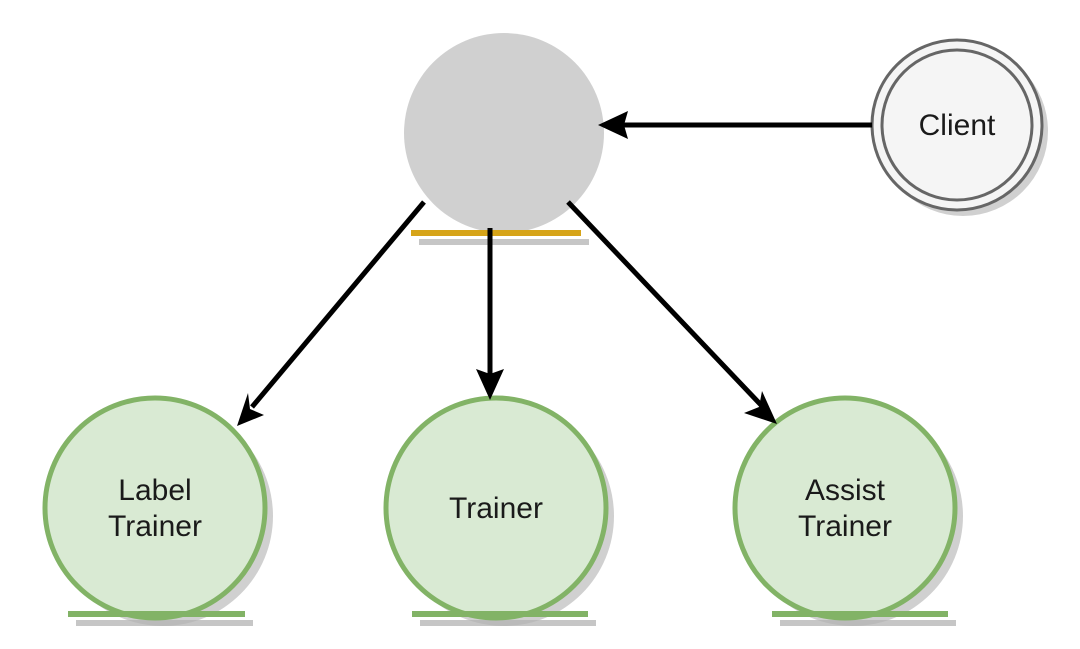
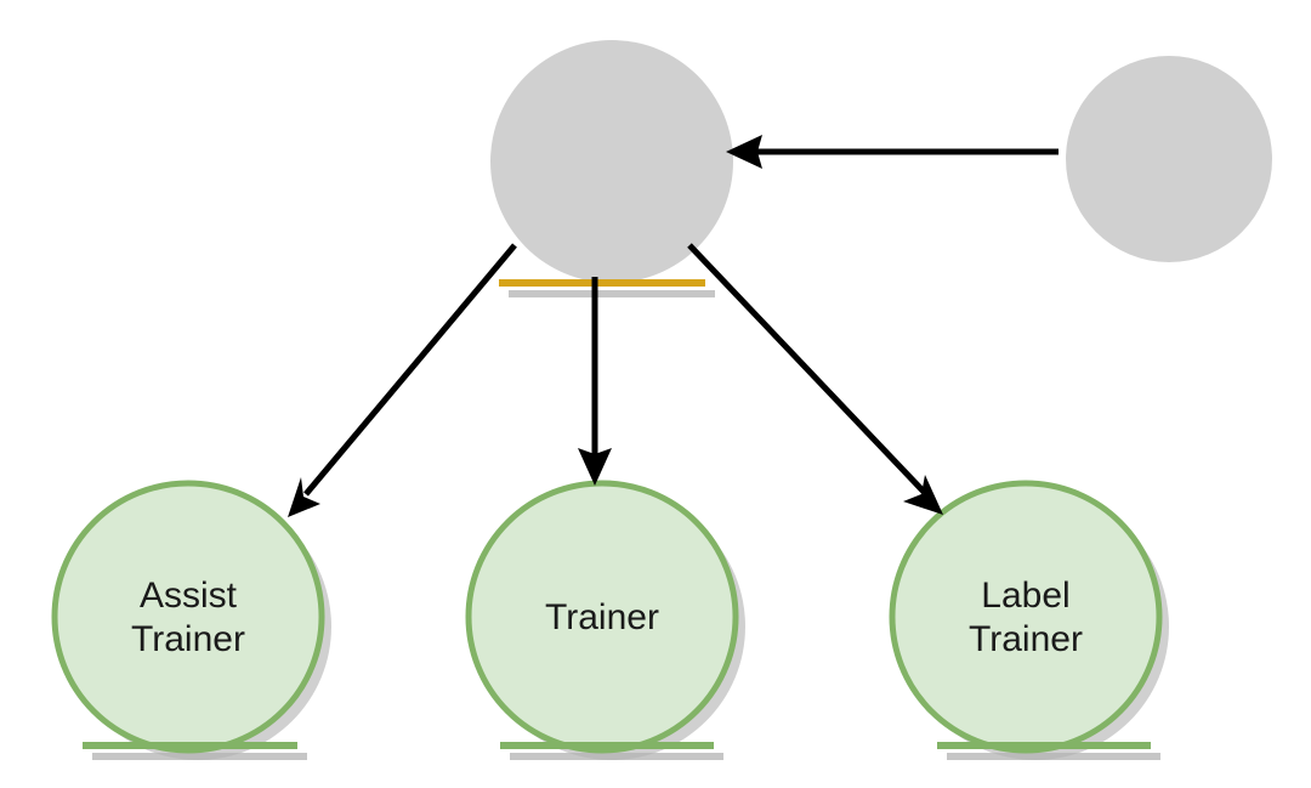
- Client
- Label
+ Assist
  Trainer
  Trainer
- Assist
+ Label
  Trainer
